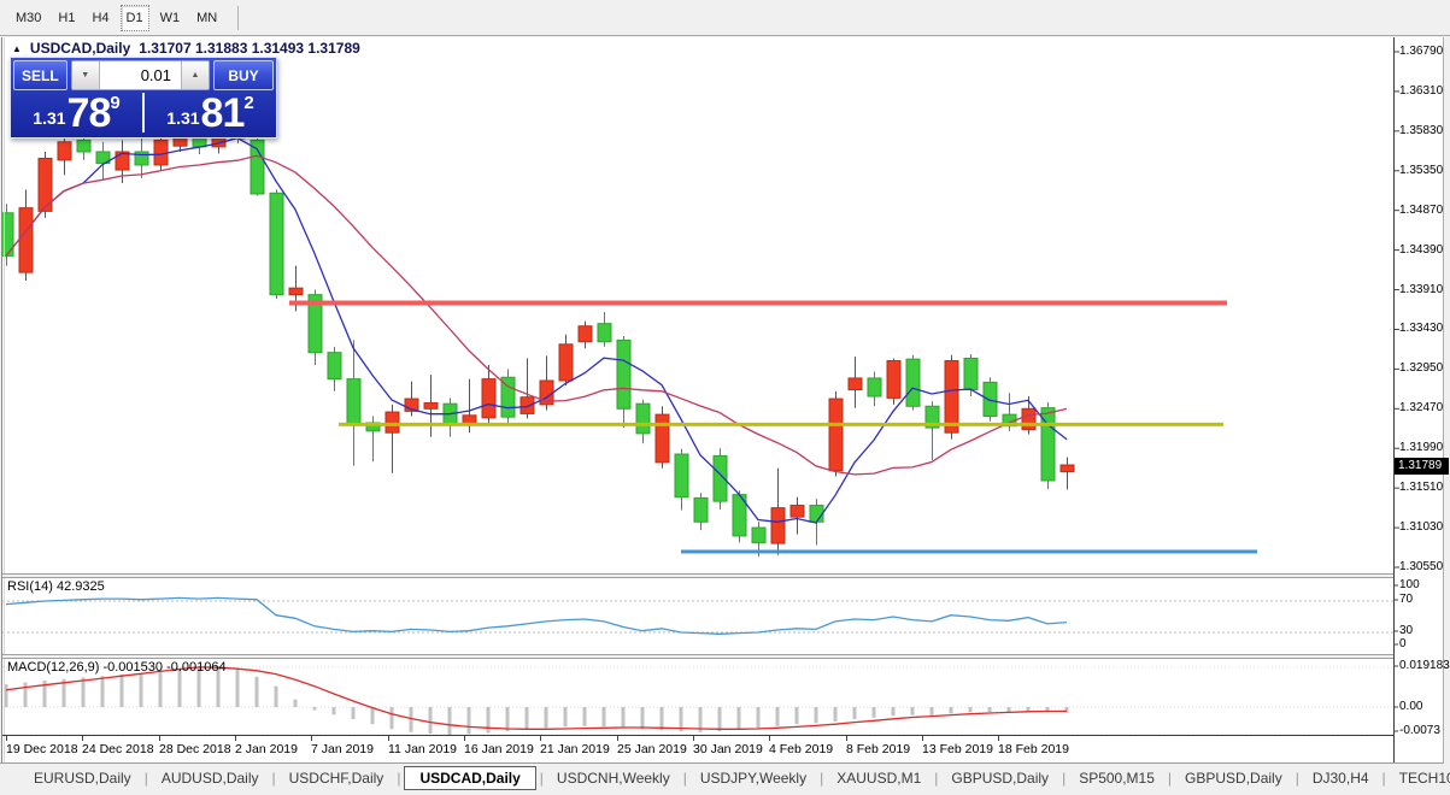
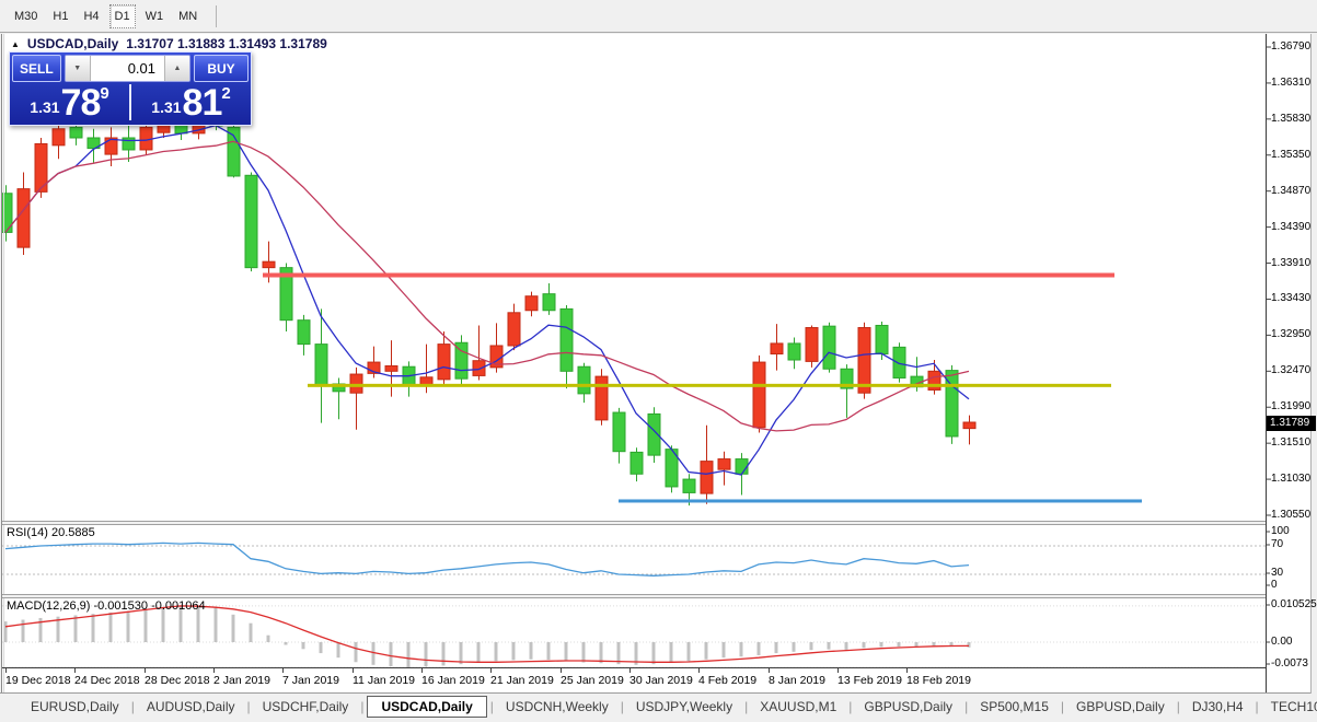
  M30
  H1
  H4
  D1
  W1
  MN
  ▲
  USDCAD,Daily
  1.31707 1.31883 1.31493 1.31789
  SELL
  0.01
  BUY
  1.31
  78
  9
  1.31
  81
  2
- RSI(14) 42.9325
+ RSI(14) 20.5885
  MACD(12,26,9) -0.001530 -0.001064
  1.36790
  1.36310
  1.35830
  1.35350
  1.34870
  1.34390
  1.33910
  1.33430
  1.32950
  1.32470
  1.31990
  1.31510
  1.31030
  1.30550
  1.31789
  100
  70
  30
  0
- 0.019183
+ 0.010525
  0.00
  -0.0073
  19 Dec 2018
  24 Dec 2018
  28 Dec 2018
  2 Jan 2019
  7 Jan 2019
  11 Jan 2019
  16 Jan 2019
  21 Jan 2019
  25 Jan 2019
  30 Jan 2019
  4 Feb 2019
- 8 Feb 2019
+ 8 Jan 2019
  13 Feb 2019
  18 Feb 2019
  EURUSD,Daily
  |
  AUDUSD,Daily
  |
  USDCHF,Daily
  |
  USDCAD,Daily
  |
  USDCNH,Weekly
  |
  USDJPY,Weekly
  |
  XAUUSD,M1
  |
  GBPUSD,Daily
  |
  SP500,M15
  |
  GBPUSD,Daily
  |
  DJ30,H4
  |
  TECH1
